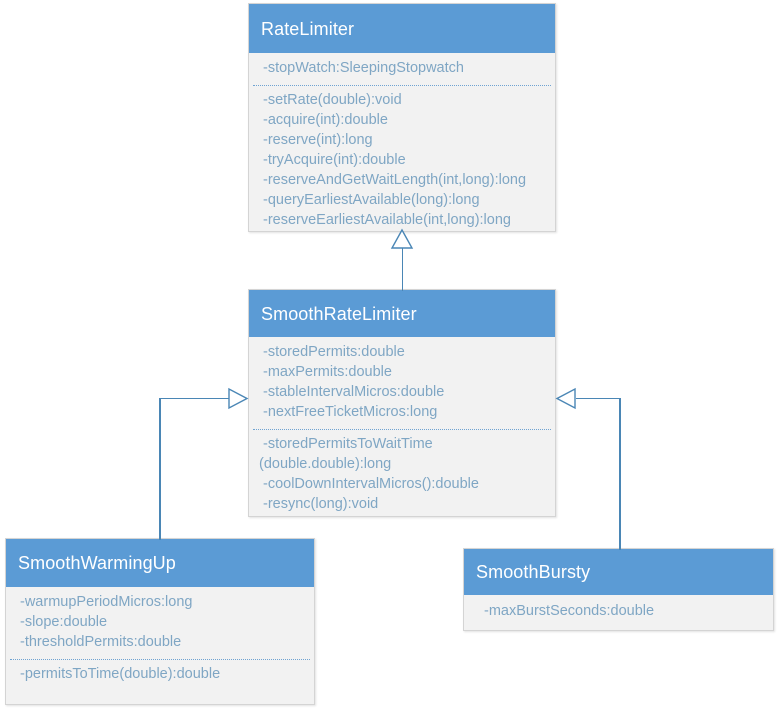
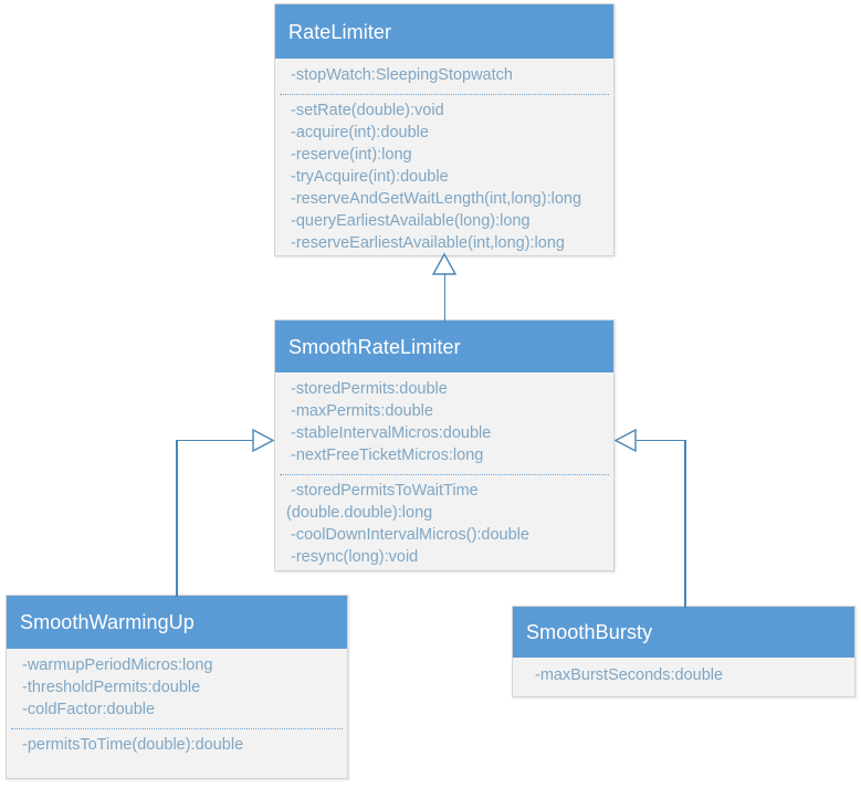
  RateLimiter
  -stopWatch:SleepingStopwatch
  -setRate(double):void
  -acquire(int):double
  -reserve(int):long
  -tryAcquire(int):double
  -reserveAndGetWaitLength(int,long):long
  -queryEarliestAvailable(long):long
  -reserveEarliestAvailable(int,long):long
  SmoothRateLimiter
  -storedPermits:double
  -maxPermits:double
  -stableIntervalMicros:double
  -nextFreeTicketMicros:long
  -storedPermitsToWaitTime
  (double.double):long
  -coolDownIntervalMicros():double
  -resync(long):void
  SmoothWarmingUp
  -warmupPeriodMicros:long
- -slope:double
  -thresholdPermits:double
+ -coldFactor:double
  -permitsToTime(double):double
  SmoothBursty
  -maxBurstSeconds:double
